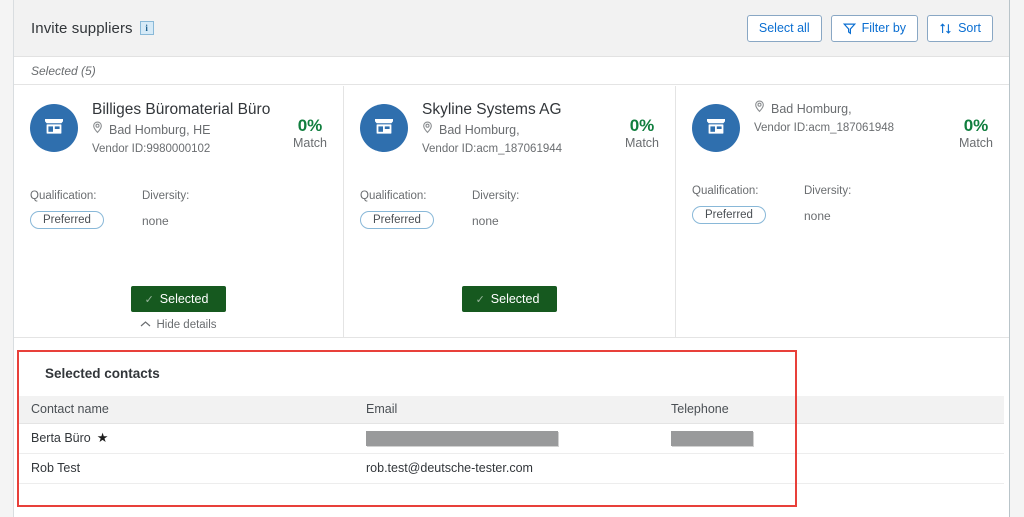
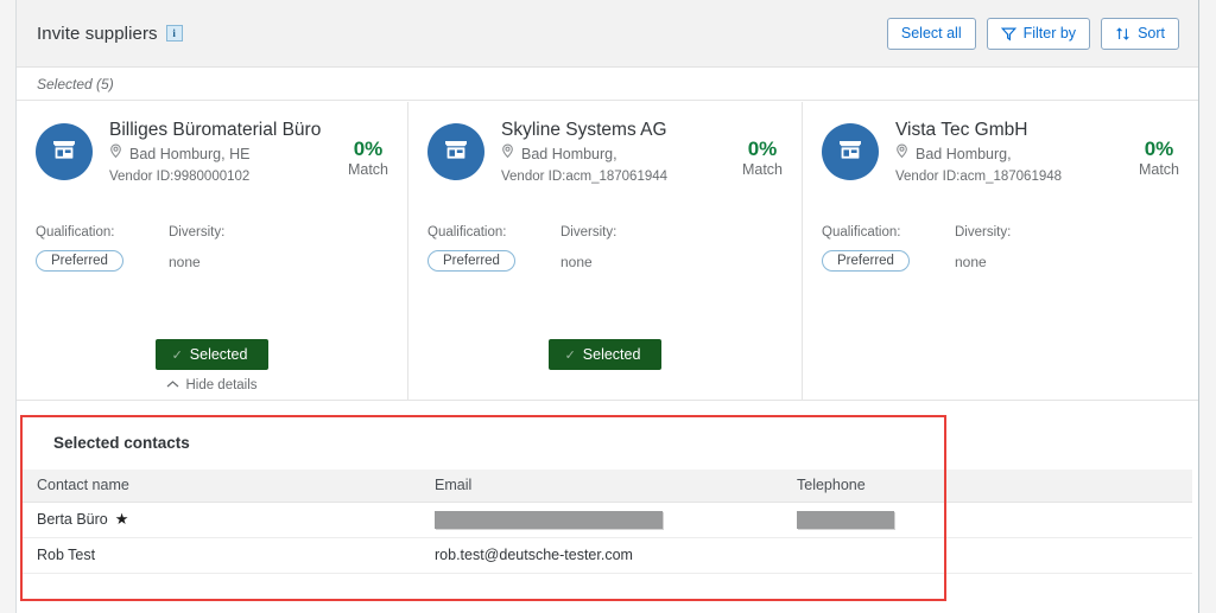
  Invite suppliers i
  Select all
  Filter by
  Sort
  Selected (5)
  Billiges Büromaterial Büro
  Bad Homburg, HE
  Vendor ID:9980000102
  0%
  Match
  Qualification:
  Preferred
  Diversity:
  none
  ✓
  Selected
  Hide details
  Skyline Systems AG
  Bad Homburg,
  Vendor ID:acm_187061944
  0%
  Match
  Qualification:
  Preferred
  Diversity:
  none
  ✓
  Selected
+ Vista Tec GmbH
  Bad Homburg,
  Vendor ID:acm_187061948
  0%
  Match
  Qualification:
  Preferred
  Diversity:
  none
  Selected contacts
  Contact name	Email	Telephone
  Berta Büro ★
  Rob Test	rob.test@deutsche-tester.com
